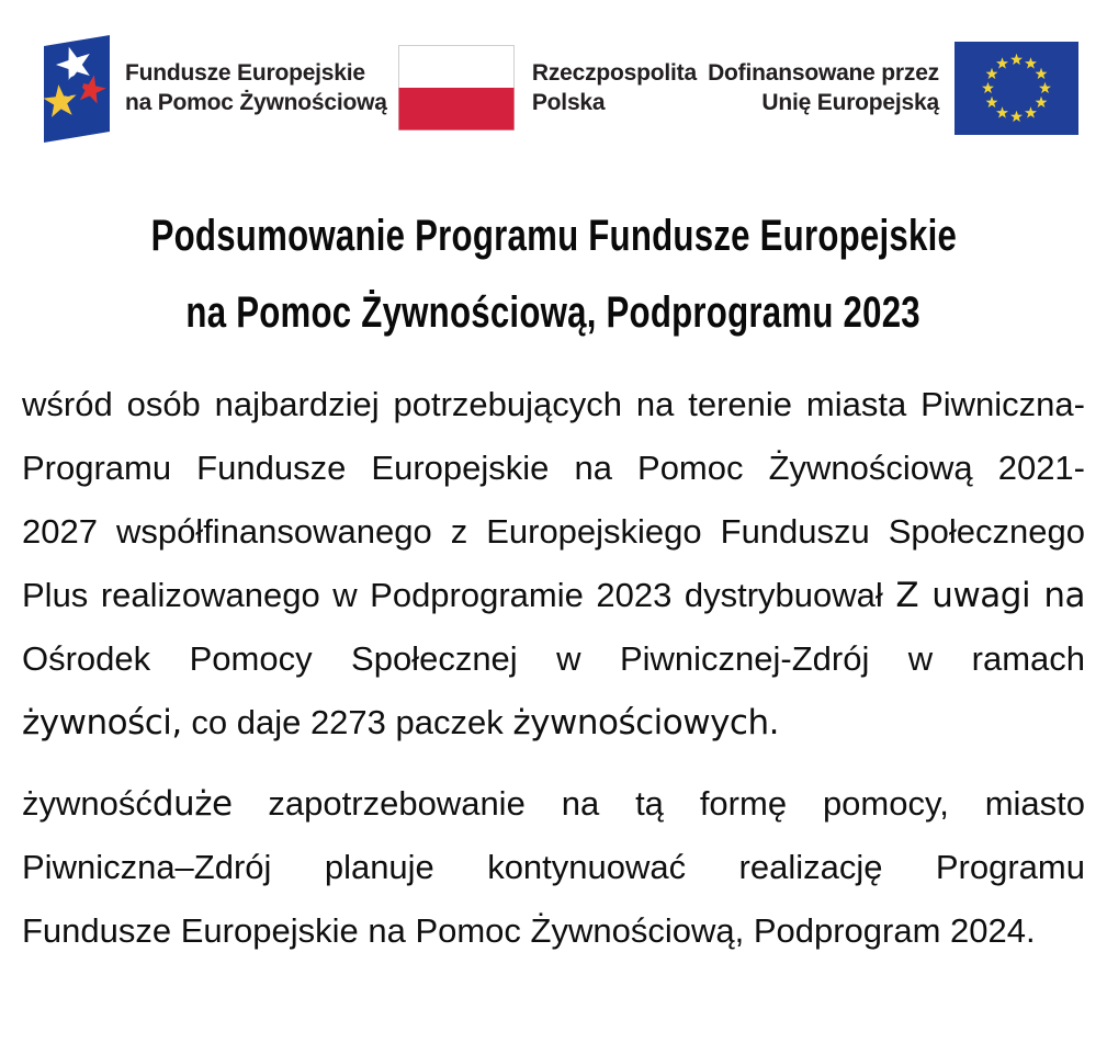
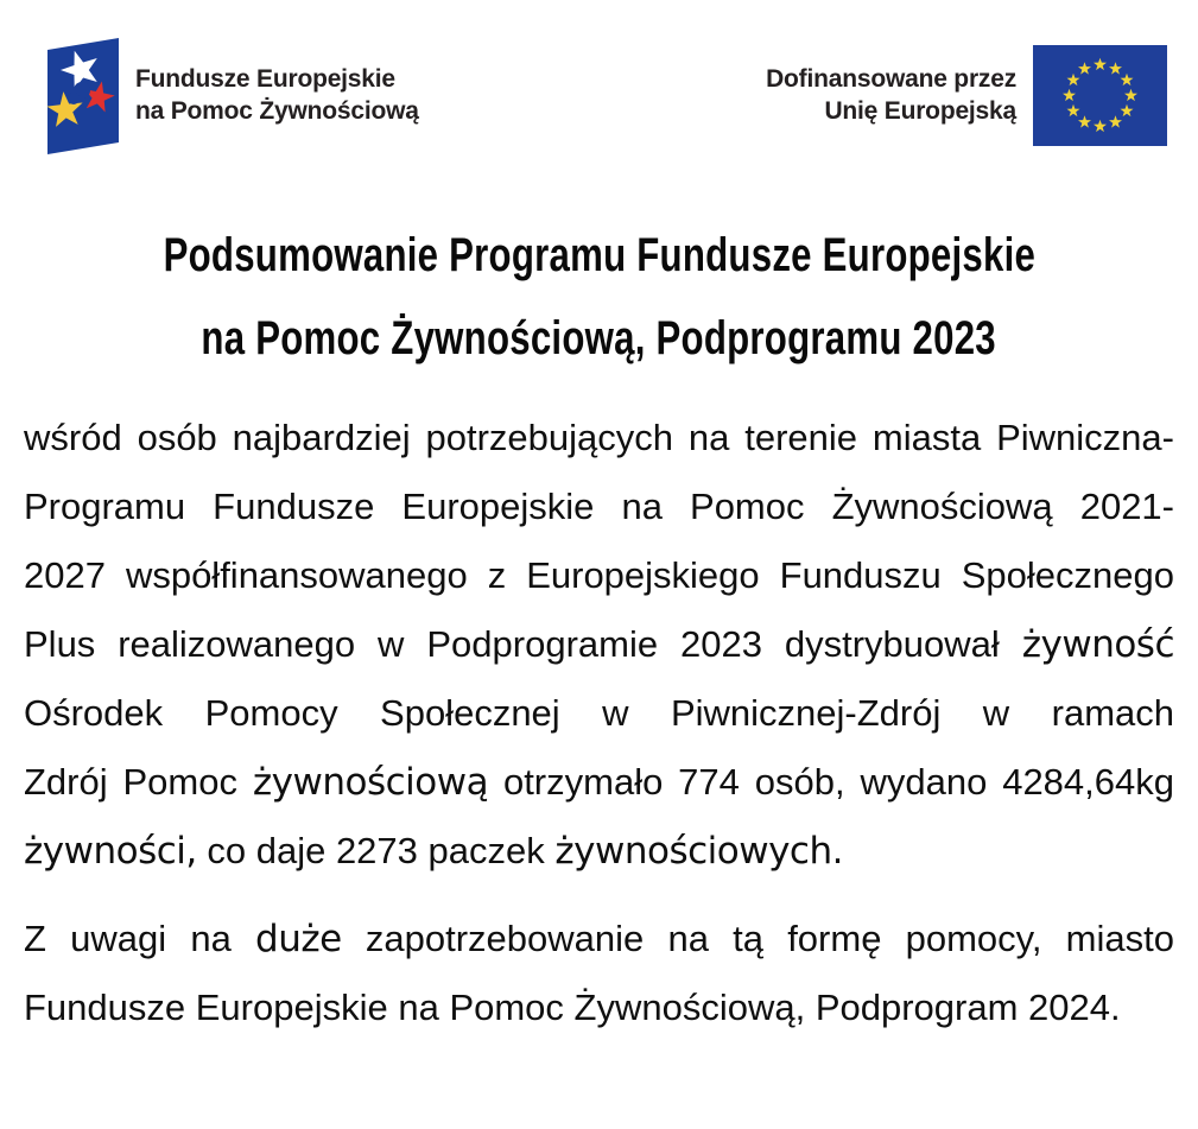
  Fundusze Europejskie
  na Pomoc Żywnościową
- Rzeczpospolita
- Polska
  Dofinansowane przez
  Unię Europejską
  Podsumowanie Programu Fundusze Europejskie
  na Pomoc Żywnościową, Podprogramu 2023
  wśród osób najbardziej potrzebujących na terenie miasta Piwniczna-
  Programu Fundusze Europejskie na Pomoc Żywnościową 2021-
  2027 współfinansowanego z Europejskiego Funduszu Społecznego
- Plus realizowanego w Podprogramie 2023 dystrybuował Z uwagi na
+ Plus realizowanego w Podprogramie 2023 dystrybuował żywność
  Ośrodek Pomocy Społecznej w Piwnicznej-Zdrój w ramach
+ Zdrój Pomoc żywnościową otrzymało 774 osób, wydano 4284,64kg
  żywności, co daje 2273 paczek żywnościowych.
- żywnośćduże zapotrzebowanie na tą formę pomocy, miasto
+ Z uwagi na duże zapotrzebowanie na tą formę pomocy, miasto
- Piwniczna–Zdrój planuje kontynuować realizację Programu
  Fundusze Europejskie na Pomoc Żywnościową, Podprogram 2024.
